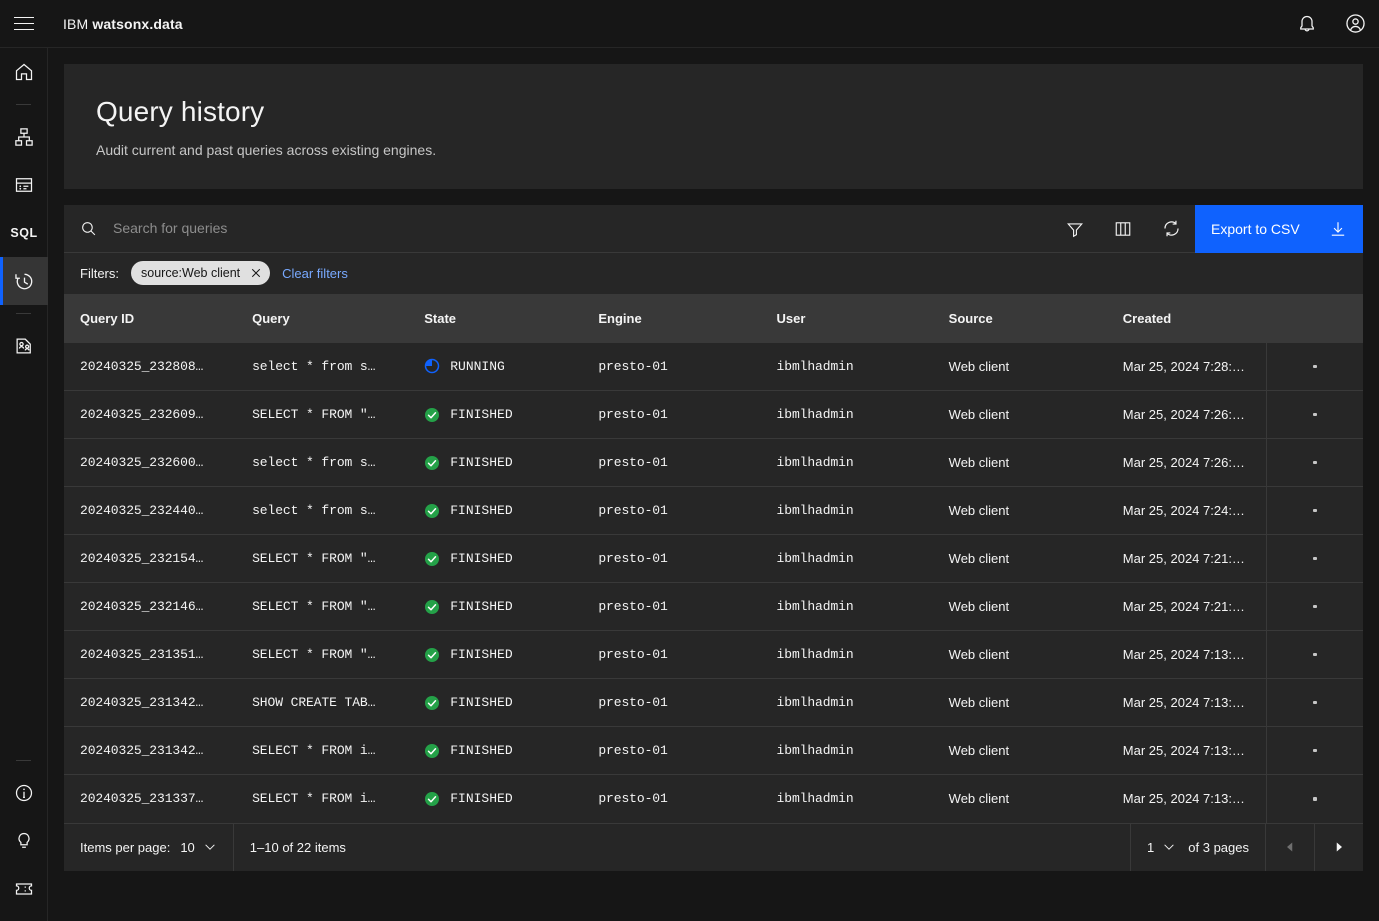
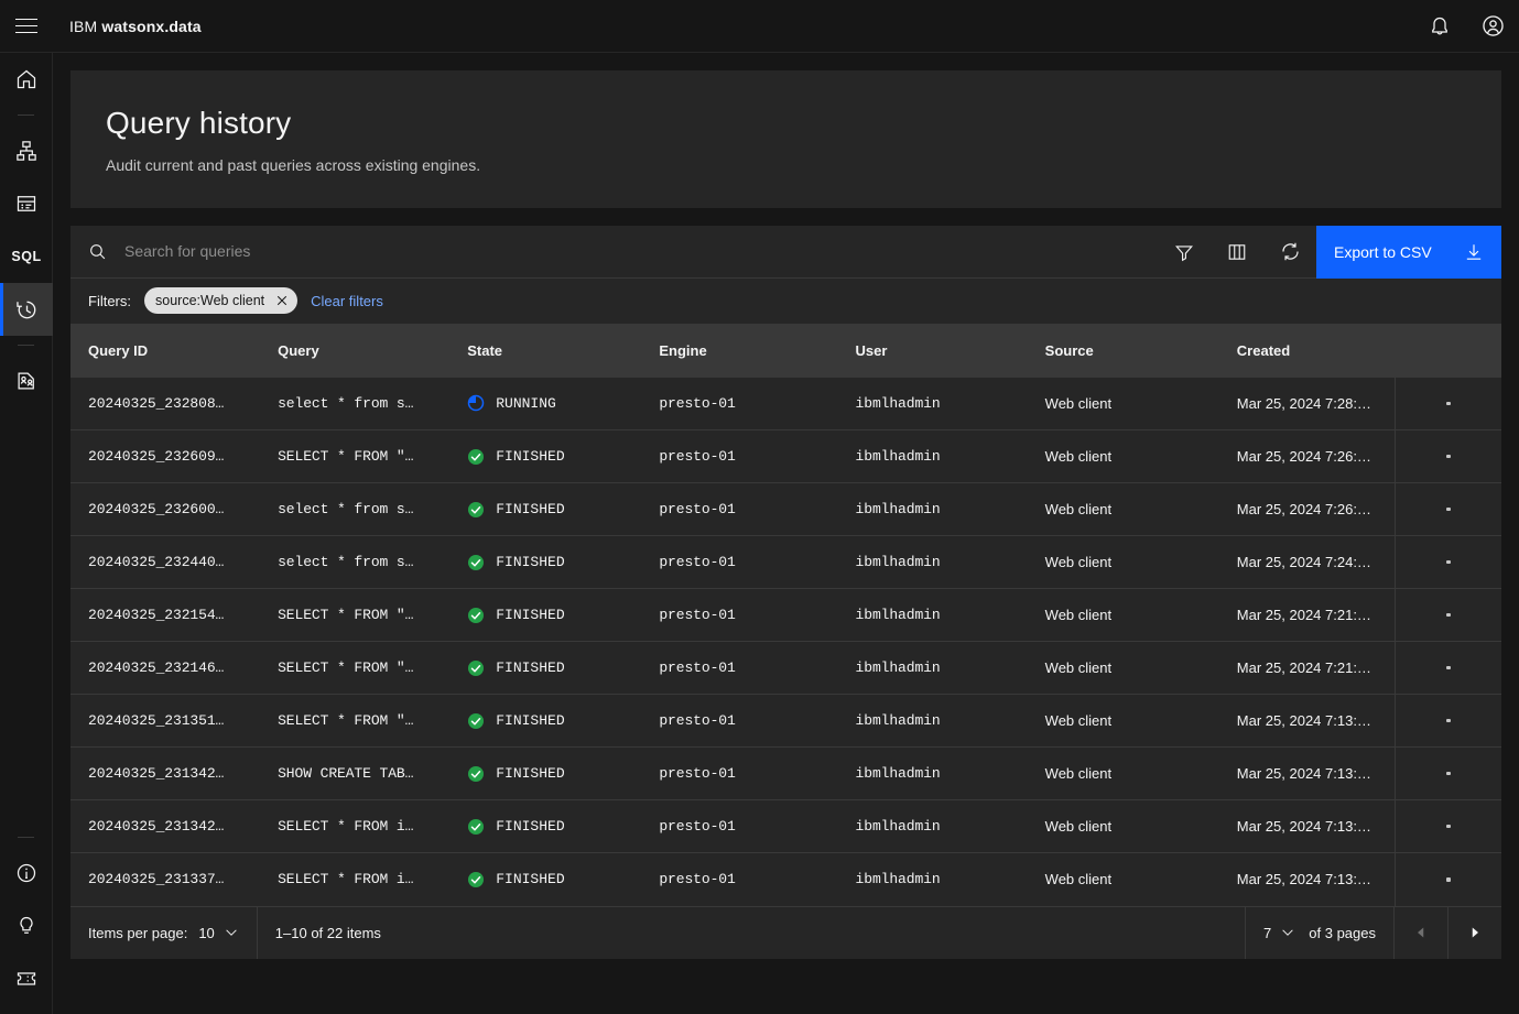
  IBM watsonx.data
  SQL
  Query history
  Audit current and past queries across existing engines.
  Search for queries
  Export to CSV
  Filters:
  source:Web client
  Clear filters
  Query ID	Query	State	Engine	User	Source	Created
  20240325_232808…	select * from s…	RUNNING	presto-01	ibmlhadmin	Web client	Mar 25, 2024 7:28:…
  20240325_232609…	SELECT * FROM "…	FINISHED	presto-01	ibmlhadmin	Web client	Mar 25, 2024 7:26:…
  20240325_232600…	select * from s…	FINISHED	presto-01	ibmlhadmin	Web client	Mar 25, 2024 7:26:…
  20240325_232440…	select * from s…	FINISHED	presto-01	ibmlhadmin	Web client	Mar 25, 2024 7:24:…
  20240325_232154…	SELECT * FROM "…	FINISHED	presto-01	ibmlhadmin	Web client	Mar 25, 2024 7:21:…
  20240325_232146…	SELECT * FROM "…	FINISHED	presto-01	ibmlhadmin	Web client	Mar 25, 2024 7:21:…
  20240325_231351…	SELECT * FROM "…	FINISHED	presto-01	ibmlhadmin	Web client	Mar 25, 2024 7:13:…
  20240325_231342…	SHOW CREATE TAB…	FINISHED	presto-01	ibmlhadmin	Web client	Mar 25, 2024 7:13:…
  20240325_231342…	SELECT * FROM i…	FINISHED	presto-01	ibmlhadmin	Web client	Mar 25, 2024 7:13:…
  20240325_231337…	SELECT * FROM i…	FINISHED	presto-01	ibmlhadmin	Web client	Mar 25, 2024 7:13:…
  Items per page:
  10
  1–10 of 22 items
- 1
+ 7
  of 3 pages
